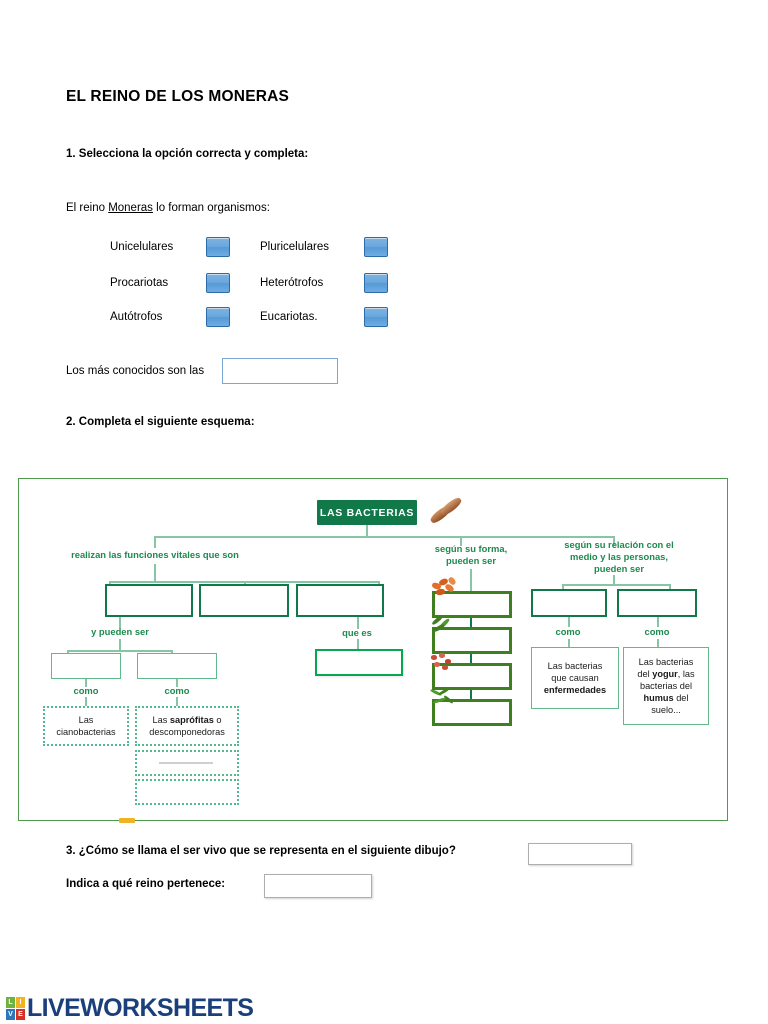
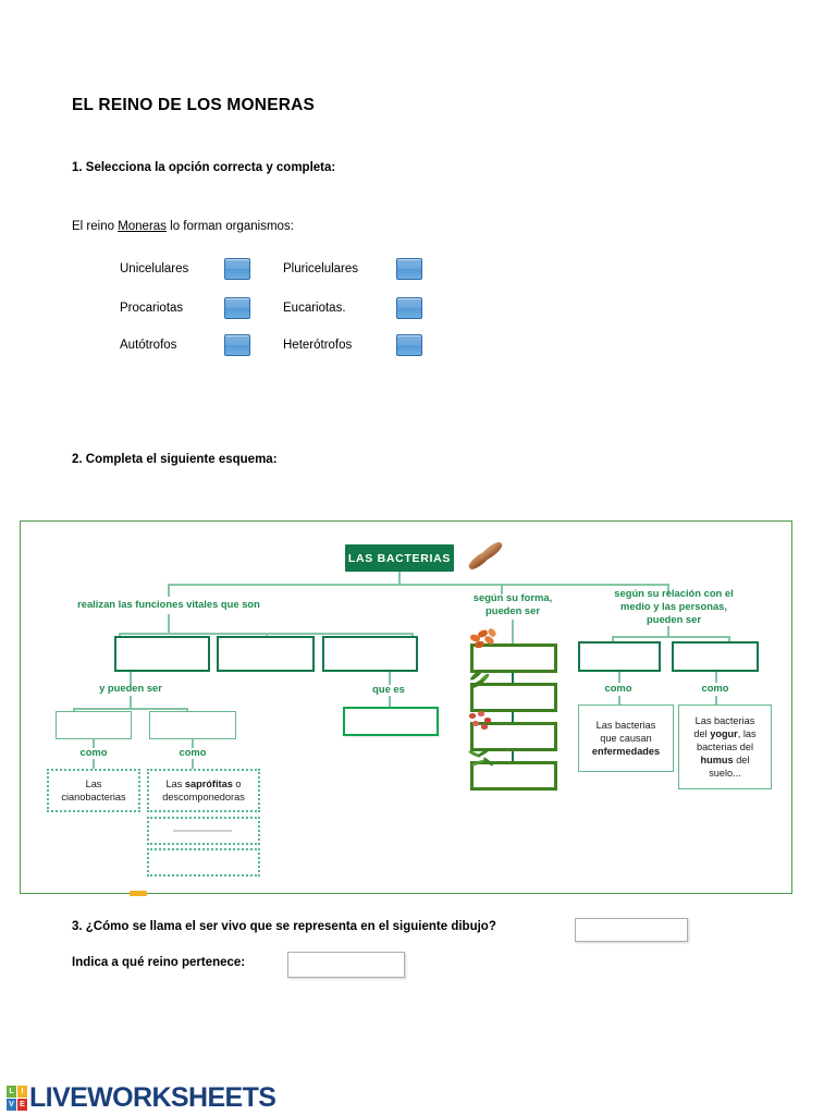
  EL REINO DE LOS MONERAS
  1. Selecciona la opción correcta y completa:
  El reino Moneras lo forman organismos:
  Unicelulares
  Pluricelulares
  Procariotas
- Heterótrofos
+ Eucariotas.
  Autótrofos
- Eucariotas.
+ Heterótrofos
- Los más conocidos son las
  2. Completa el siguiente esquema:
  LAS BACTERIAS
  realizan las funciones vitales que son
  y pueden ser
  como
  como
  Las
  cianobacterias
  Las saprófitas o
  descomponedoras
  que es
  según su forma,
  pueden ser
  según su relación con el
  medio y las personas,
  pueden ser
  como
  como
  Las bacterias
  que causan
  enfermedades
  Las bacterias
  del yogur, las
  bacterias del
  humus del
  suelo...
  3. ¿Cómo se llama el ser vivo que se representa en el siguiente dibujo?
  Indica a qué reino pertenece:
  LIVEWORKSHEETS
